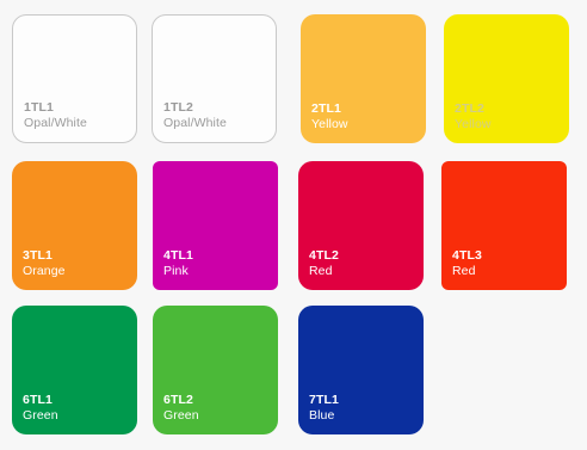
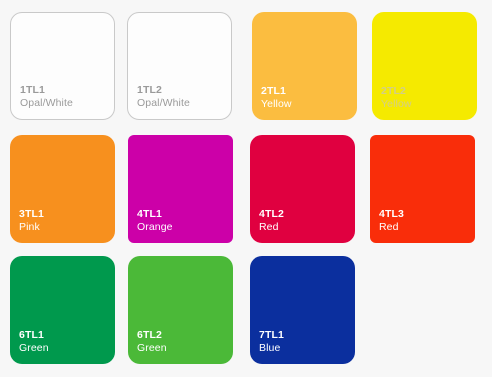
  1TL1
  Opal/White
  1TL2
  Opal/White
  2TL1
  Yellow
  2TL2
  Yellow
  3TL1
- Orange
+ Pink
  4TL1
- Pink
+ Orange
  4TL2
  Red
  4TL3
  Red
  6TL1
  Green
  6TL2
  Green
  7TL1
  Blue
